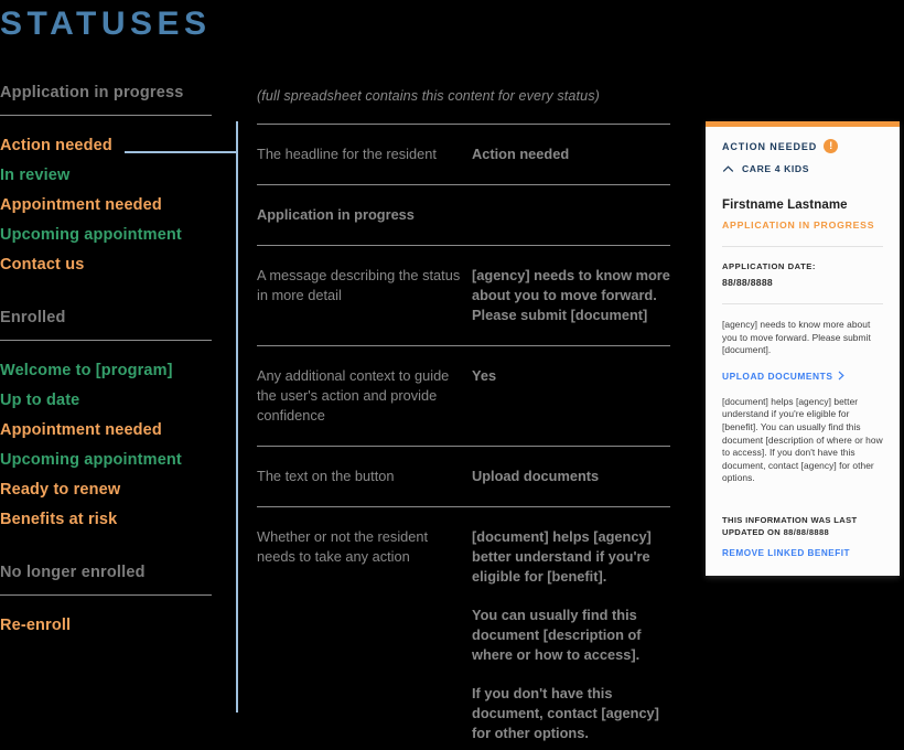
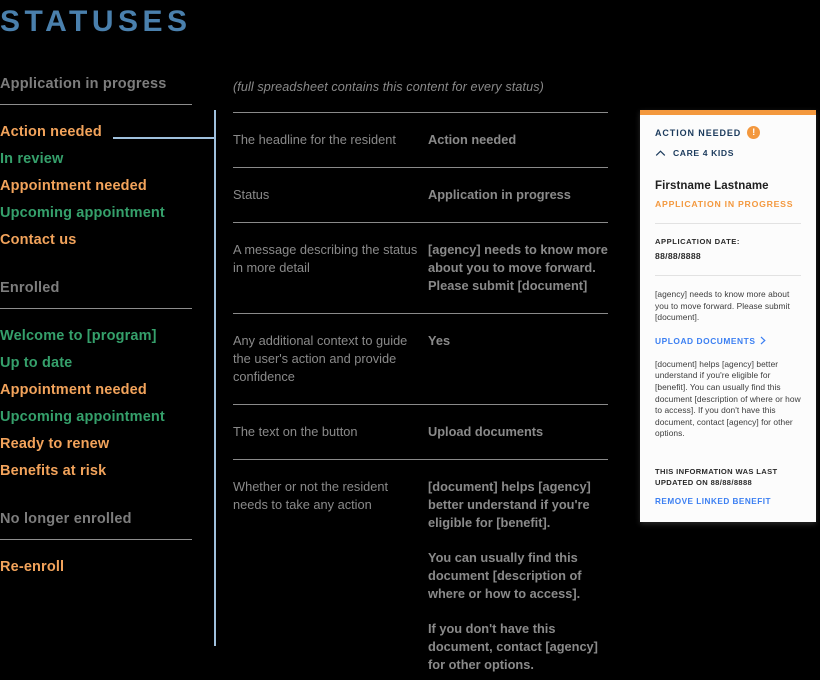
  STATUSES
  Application in progress
  Action needed
  In review
  Appointment needed
  Upcoming appointment
  Contact us
  Enrolled
  Welcome to [program]
  Up to date
  Appointment needed
  Upcoming appointment
  Ready to renew
  Benefits at risk
  No longer enrolled
  Re-enroll
  (full spreadsheet contains this content for every status)
  The headline for the resident
  Action needed
+ Status
  Application in progress
  A message describing the status in more detail
  [agency] needs to know more about you to move forward. Please submit [document]
  Any additional context to guide the user's action and provide confidence
  Yes
  The text on the button
  Upload documents
  Whether or not the resident needs to take any action
  [document] helps [agency] better understand if you're eligible for [benefit].
  You can usually find this document [description of where or how to access].
  If you don't have this document, contact [agency] for other options.
  ACTION NEEDED
  !
  CARE 4 KIDS
  Firstname Lastname
  APPLICATION IN PROGRESS
  APPLICATION DATE:
  88/88/8888
  [agency] needs to know more about you to move forward. Please submit [document].
  UPLOAD DOCUMENTS
  [document] helps [agency] better understand if you're eligible for [benefit]. You can usually find this document [description of where or how to access]. If you don't have this document, contact [agency] for other options.
  THIS INFORMATION WAS LAST UPDATED ON 88/88/8888
  REMOVE LINKED BENEFIT
